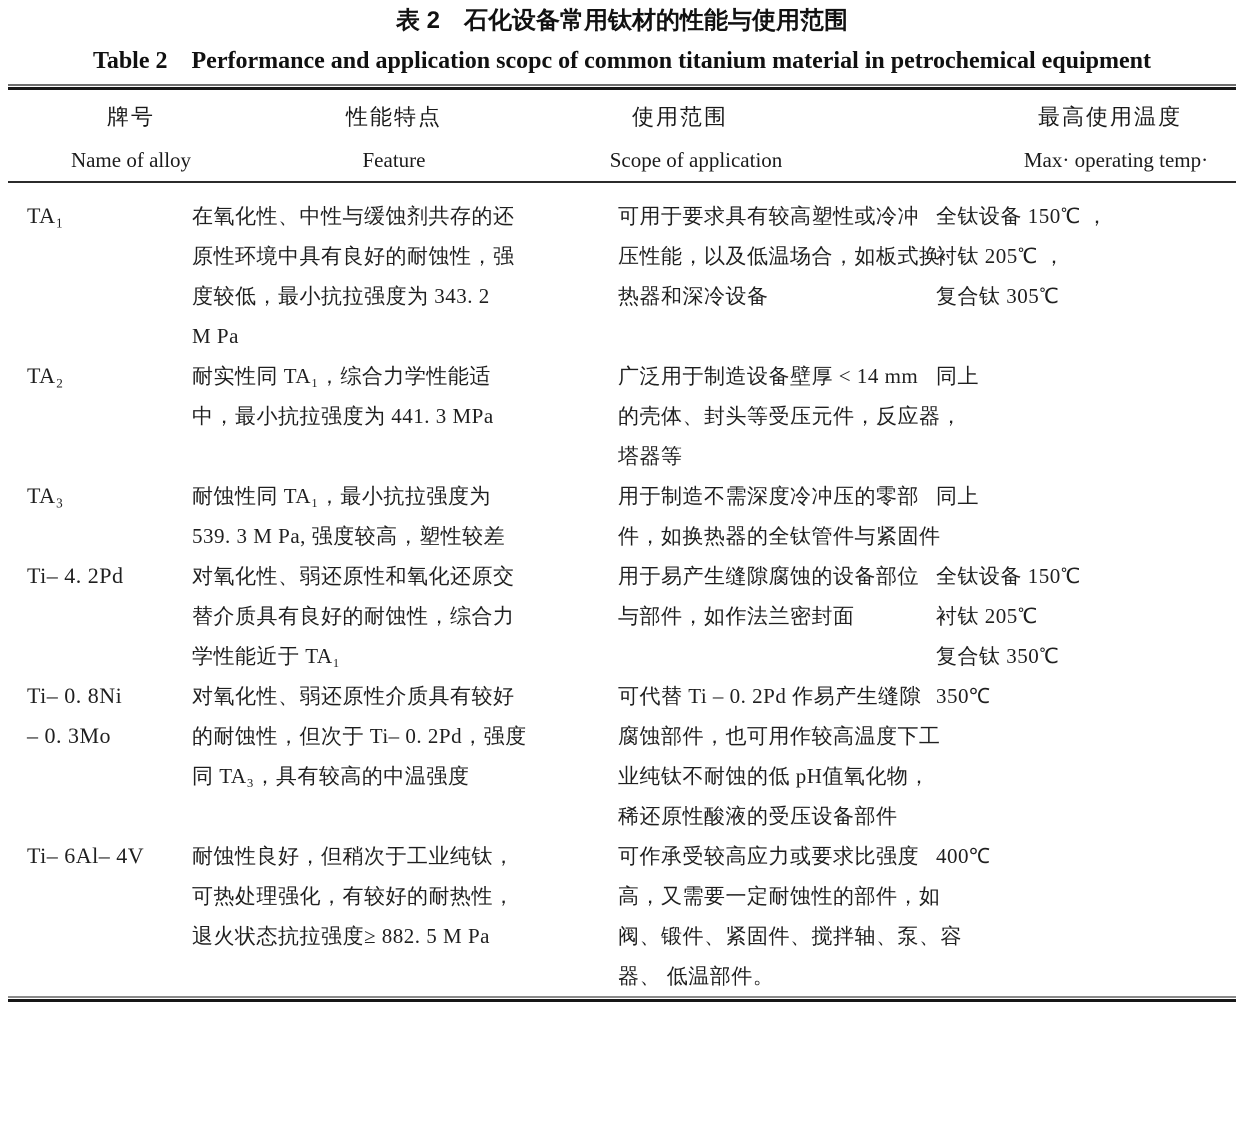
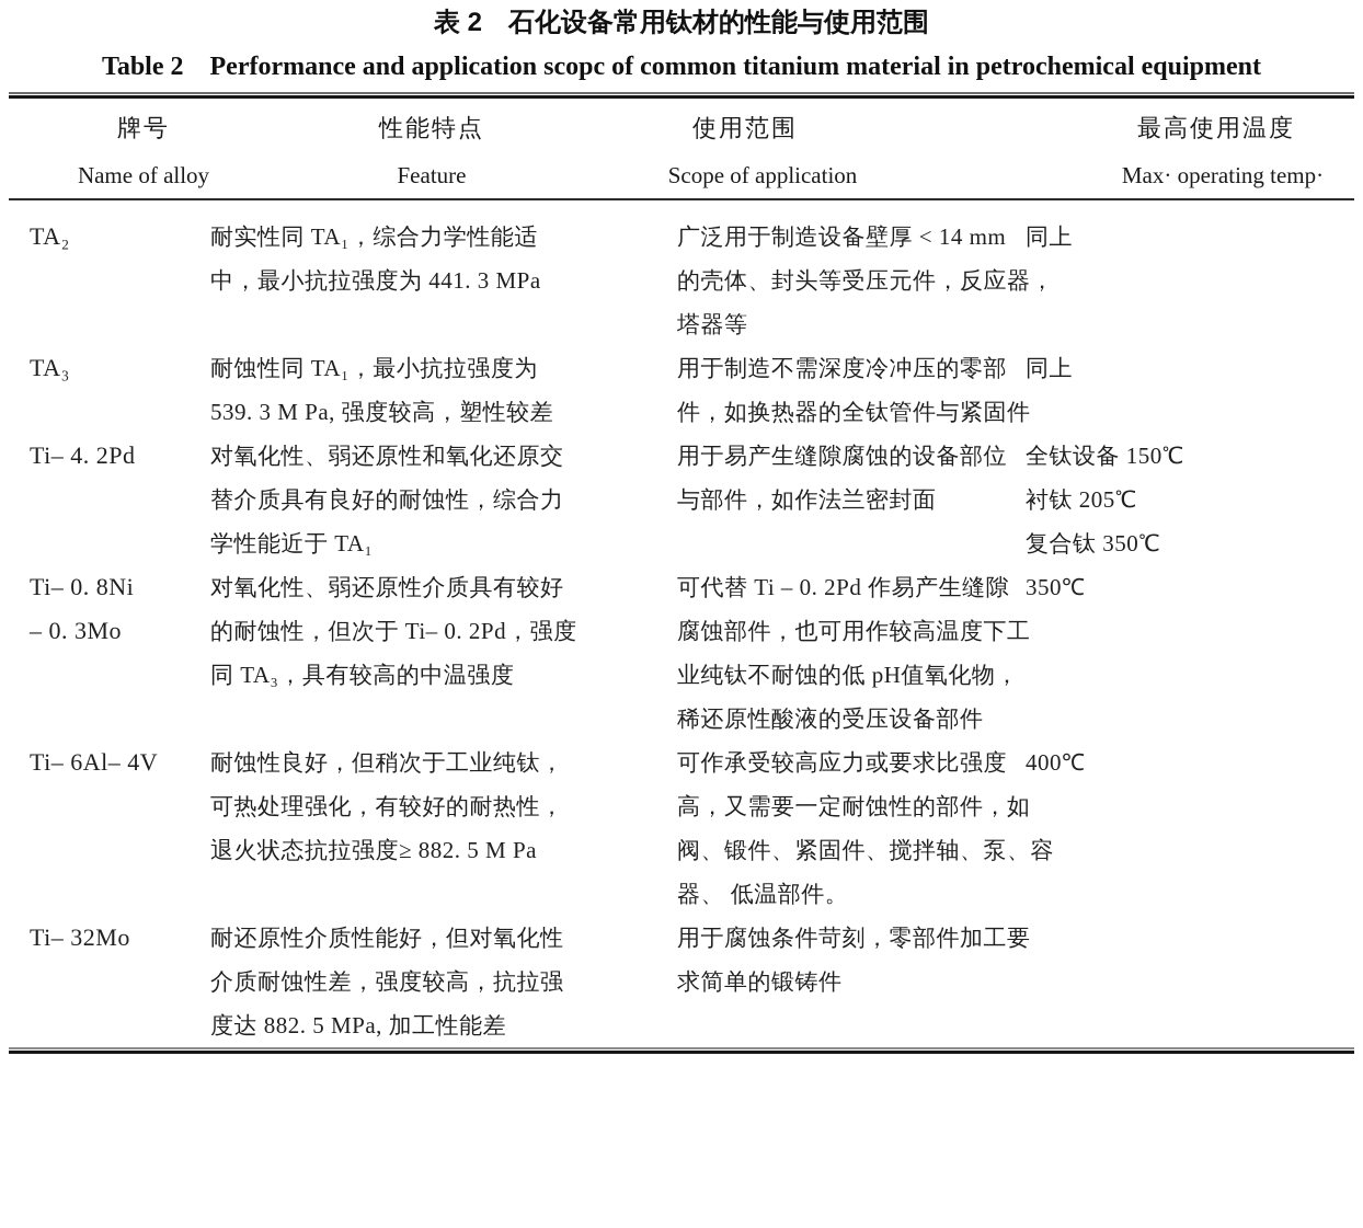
  表 2 石化设备常用钛材的性能与使用范围
  Table 2 Performance and application scopc of common titanium material in petrochemical equipment
  牌号
  Name of alloy
  性能特点
  Feature
  使用范围
  Scope of application
  最高使用温度
  Max· operating temp·
- TA₁
- 在氧化性、中性与缓蚀剂共存的还
- 原性环境中具有良好的耐蚀性，强
- 度较低，最小抗拉强度为 343. 2
- M Pa
- 可用于要求具有较高塑性或冷冲
- 压性能，以及低温场合，如板式换
- 热器和深冷设备
- 全钛设备 150℃ ，
- 衬钛 205℃ ，
- 复合钛 305℃
  TA₂
  耐实性同 TA₁，综合力学性能适
  中，最小抗拉强度为 441. 3 MPa
  广泛用于制造设备壁厚 < 14 mm
  的壳体、封头等受压元件，反应器，
  塔器等
  同上
  TA₃
  耐蚀性同 TA₁，最小抗拉强度为
  539. 3 M Pa, 强度较高，塑性较差
  用于制造不需深度冷冲压的零部
  件，如换热器的全钛管件与紧固件
  同上
  Ti– 4. 2Pd
  对氧化性、弱还原性和氧化还原交
  替介质具有良好的耐蚀性，综合力
  学性能近于 TA₁
  用于易产生缝隙腐蚀的设备部位
  与部件，如作法兰密封面
  全钛设备 150℃
  衬钛 205℃
  复合钛 350℃
  Ti– 0. 8Ni
  – 0. 3Mo
  对氧化性、弱还原性介质具有较好
  的耐蚀性，但次于 Ti– 0. 2Pd，强度
  同 TA₃，具有较高的中温强度
  可代替 Ti – 0. 2Pd 作易产生缝隙
  腐蚀部件，也可用作较高温度下工
  业纯钛不耐蚀的低 pH值氧化物，
  稀还原性酸液的受压设备部件
  350℃
  Ti– 6Al– 4V
  耐蚀性良好，但稍次于工业纯钛，
  可热处理强化，有较好的耐热性，
  退火状态抗拉强度≥ 882. 5 M Pa
  可作承受较高应力或要求比强度
  高，又需要一定耐蚀性的部件，如
  阀、锻件、紧固件、搅拌轴、泵、容
  器、 低温部件。
  400℃
+ Ti– 32Mo
+ 耐还原性介质性能好，但对氧化性
+ 介质耐蚀性差，强度较高，抗拉强
+ 度达 882. 5 MPa, 加工性能差
+ 用于腐蚀条件苛刻，零部件加工要
+ 求简单的锻铸件
